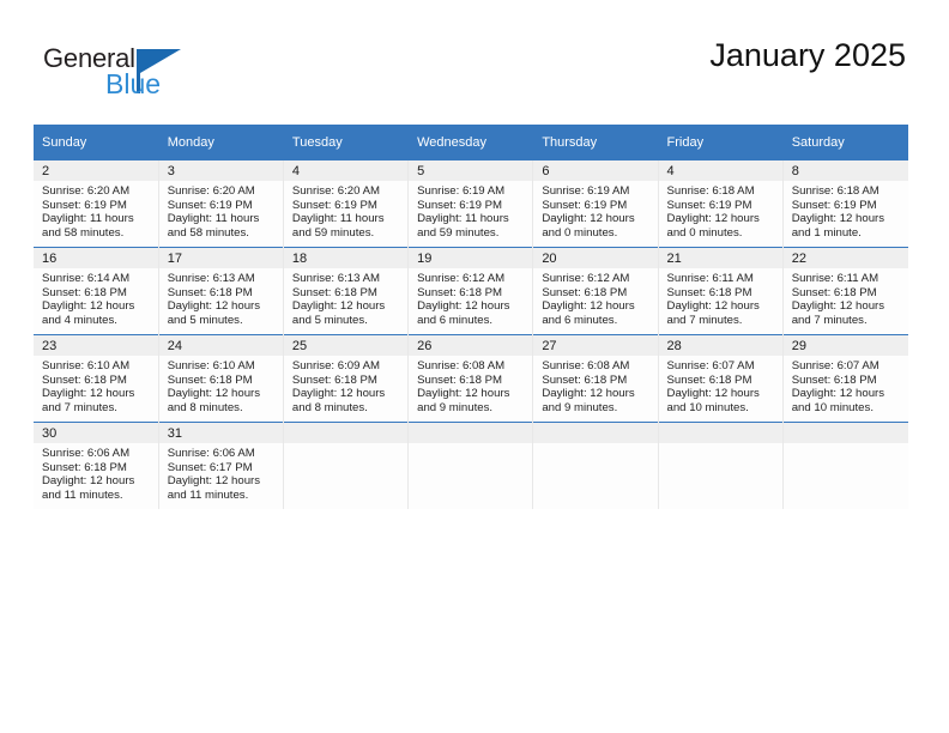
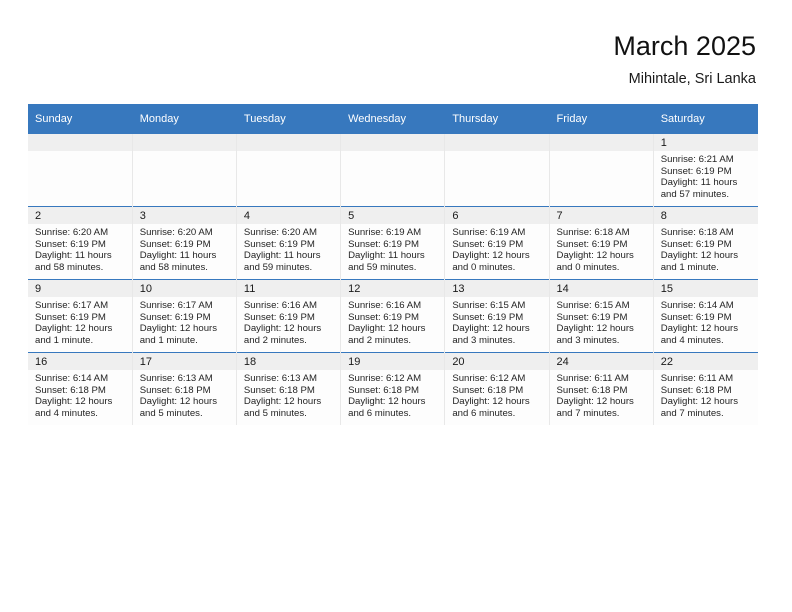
- General
- Blue
- January 2025
+ March 2025
+ Mihintale, Sri Lanka
  Sunday	Monday	Tuesday	Wednesday	Thursday	Friday	Saturday
+ 						1Sunrise: 6:21 AMSunset: 6:19 PMDaylight: 11 hoursand 57 minutes.
- 2Sunrise: 6:20 AMSunset: 6:19 PMDaylight: 11 hoursand 58 minutes.	3Sunrise: 6:20 AMSunset: 6:19 PMDaylight: 11 hoursand 58 minutes.	4Sunrise: 6:20 AMSunset: 6:19 PMDaylight: 11 hoursand 59 minutes.	5Sunrise: 6:19 AMSunset: 6:19 PMDaylight: 11 hoursand 59 minutes.	6Sunrise: 6:19 AMSunset: 6:19 PMDaylight: 12 hoursand 0 minutes.	4Sunrise: 6:18 AMSunset: 6:19 PMDaylight: 12 hoursand 0 minutes.	8Sunrise: 6:18 AMSunset: 6:19 PMDaylight: 12 hoursand 1 minute.
+ 2Sunrise: 6:20 AMSunset: 6:19 PMDaylight: 11 hoursand 58 minutes.	3Sunrise: 6:20 AMSunset: 6:19 PMDaylight: 11 hoursand 58 minutes.	4Sunrise: 6:20 AMSunset: 6:19 PMDaylight: 11 hoursand 59 minutes.	5Sunrise: 6:19 AMSunset: 6:19 PMDaylight: 11 hoursand 59 minutes.	6Sunrise: 6:19 AMSunset: 6:19 PMDaylight: 12 hoursand 0 minutes.	7Sunrise: 6:18 AMSunset: 6:19 PMDaylight: 12 hoursand 0 minutes.	8Sunrise: 6:18 AMSunset: 6:19 PMDaylight: 12 hoursand 1 minute.
+ 9Sunrise: 6:17 AMSunset: 6:19 PMDaylight: 12 hoursand 1 minute.	10Sunrise: 6:17 AMSunset: 6:19 PMDaylight: 12 hoursand 1 minute.	11Sunrise: 6:16 AMSunset: 6:19 PMDaylight: 12 hoursand 2 minutes.	12Sunrise: 6:16 AMSunset: 6:19 PMDaylight: 12 hoursand 2 minutes.	13Sunrise: 6:15 AMSunset: 6:19 PMDaylight: 12 hoursand 3 minutes.	14Sunrise: 6:15 AMSunset: 6:19 PMDaylight: 12 hoursand 3 minutes.	15Sunrise: 6:14 AMSunset: 6:19 PMDaylight: 12 hoursand 4 minutes.
- 16Sunrise: 6:14 AMSunset: 6:18 PMDaylight: 12 hoursand 4 minutes.	17Sunrise: 6:13 AMSunset: 6:18 PMDaylight: 12 hoursand 5 minutes.	18Sunrise: 6:13 AMSunset: 6:18 PMDaylight: 12 hoursand 5 minutes.	19Sunrise: 6:12 AMSunset: 6:18 PMDaylight: 12 hoursand 6 minutes.	20Sunrise: 6:12 AMSunset: 6:18 PMDaylight: 12 hoursand 6 minutes.	21Sunrise: 6:11 AMSunset: 6:18 PMDaylight: 12 hoursand 7 minutes.	22Sunrise: 6:11 AMSunset: 6:18 PMDaylight: 12 hoursand 7 minutes.
+ 16Sunrise: 6:14 AMSunset: 6:18 PMDaylight: 12 hoursand 4 minutes.	17Sunrise: 6:13 AMSunset: 6:18 PMDaylight: 12 hoursand 5 minutes.	18Sunrise: 6:13 AMSunset: 6:18 PMDaylight: 12 hoursand 5 minutes.	19Sunrise: 6:12 AMSunset: 6:18 PMDaylight: 12 hoursand 6 minutes.	20Sunrise: 6:12 AMSunset: 6:18 PMDaylight: 12 hoursand 6 minutes.	24Sunrise: 6:11 AMSunset: 6:18 PMDaylight: 12 hoursand 7 minutes.	22Sunrise: 6:11 AMSunset: 6:18 PMDaylight: 12 hoursand 7 minutes.
- 23Sunrise: 6:10 AMSunset: 6:18 PMDaylight: 12 hoursand 7 minutes.	24Sunrise: 6:10 AMSunset: 6:18 PMDaylight: 12 hoursand 8 minutes.	25Sunrise: 6:09 AMSunset: 6:18 PMDaylight: 12 hoursand 8 minutes.	26Sunrise: 6:08 AMSunset: 6:18 PMDaylight: 12 hoursand 9 minutes.	27Sunrise: 6:08 AMSunset: 6:18 PMDaylight: 12 hoursand 9 minutes.	28Sunrise: 6:07 AMSunset: 6:18 PMDaylight: 12 hoursand 10 minutes.	29Sunrise: 6:07 AMSunset: 6:18 PMDaylight: 12 hoursand 10 minutes.
- 30Sunrise: 6:06 AMSunset: 6:18 PMDaylight: 12 hoursand 11 minutes.	31Sunrise: 6:06 AMSunset: 6:17 PMDaylight: 12 hoursand 11 minutes.
